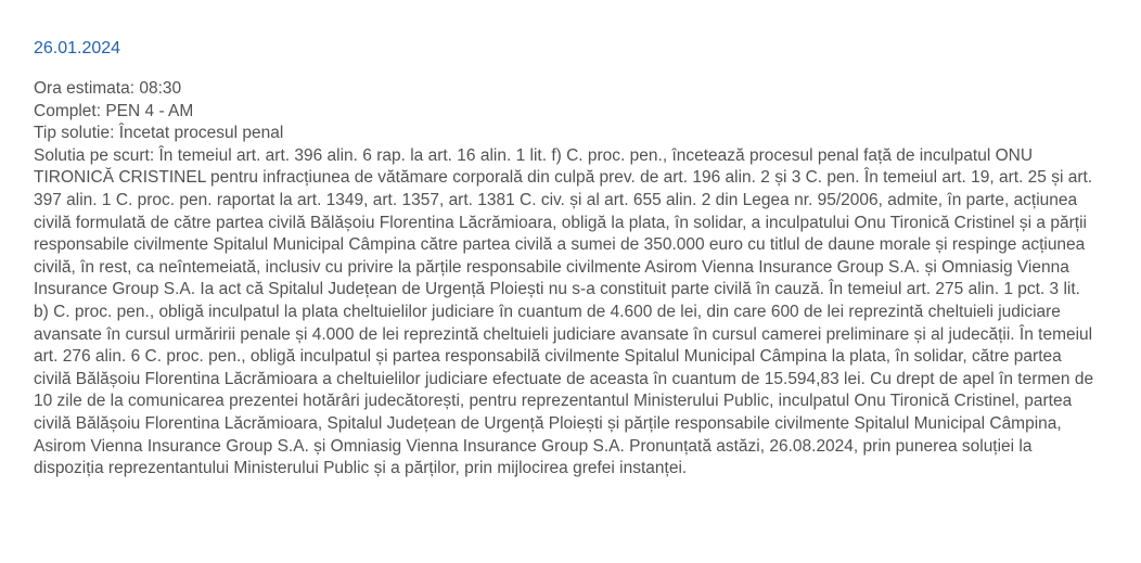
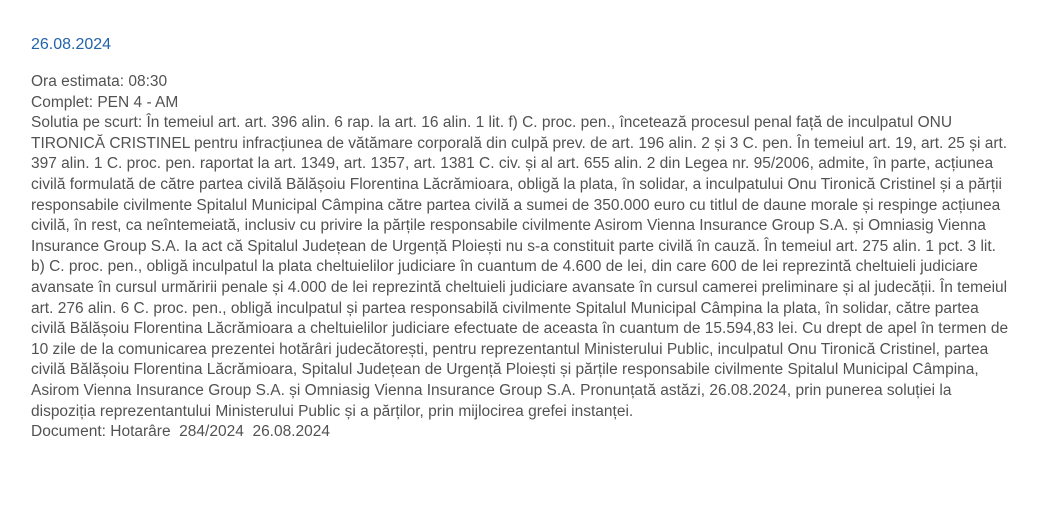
- 26.01.2024
+ 26.08.2024
  Ora estimata: 08:30
  Complet: PEN 4 - AM
- Tip solutie: Încetat procesul penal
  Solutia pe scurt: În temeiul art. art. 396 alin. 6 rap. la art. 16 alin. 1 lit. f) C. proc. pen., încetează procesul penal față de inculpatul ONU TIRONICĂ CRISTINEL pentru infracțiunea de vătămare corporală din culpă prev. de art. 196 alin. 2 și 3 C. pen. În temeiul art. 19, art. 25 și art. 397 alin. 1 C. proc. pen. raportat la art. 1349, art. 1357, art. 1381 C. civ. și al art. 655 alin. 2 din Legea nr. 95/2006, admite, în parte, acțiunea civilă formulată de către partea civilă Bălășoiu Florentina Lăcrămioara, obligă la plata, în solidar, a inculpatului Onu Tironică Cristinel și a părții responsabile civilmente Spitalul Municipal Câmpina către partea civilă a sumei de 350.000 euro cu titlul de daune morale și respinge acțiunea civilă, în rest, ca neîntemeiată, inclusiv cu privire la părțile responsabile civilmente Asirom Vienna Insurance Group S.A. și Omniasig Vienna Insurance Group S.A. Ia act că Spitalul Județean de Urgență Ploiești nu s-a constituit parte civilă în cauză. În temeiul art. 275 alin. 1 pct. 3 lit. b) C. proc. pen., obligă inculpatul la plata cheltuielilor judiciare în cuantum de 4.600 de lei, din care 600 de lei reprezintă cheltuieli judiciare avansate în cursul urmăririi penale și 4.000 de lei reprezintă cheltuieli judiciare avansate în cursul camerei preliminare și al judecății. În temeiul art. 276 alin. 6 C. proc. pen., obligă inculpatul și partea responsabilă civilmente Spitalul Municipal Câmpina la plata, în solidar, către partea civilă Bălășoiu Florentina Lăcrămioara a cheltuielilor judiciare efectuate de aceasta în cuantum de 15.594,83 lei. Cu drept de apel în termen de 10 zile de la comunicarea prezentei hotărâri judecătorești, pentru reprezentantul Ministerului Public, inculpatul Onu Tironică Cristinel, partea civilă Bălășoiu Florentina Lăcrămioara, Spitalul Județean de Urgență Ploiești și părțile responsabile civilmente Spitalul Municipal Câmpina, Asirom Vienna Insurance Group S.A. și Omniasig Vienna Insurance Group S.A. Pronunțată astăzi, 26.08.2024, prin punerea soluției la dispoziția reprezentantului Ministerului Public și a părților, prin mijlocirea grefei instanței.
+ Document: Hotarâre 284/2024 26.08.2024
